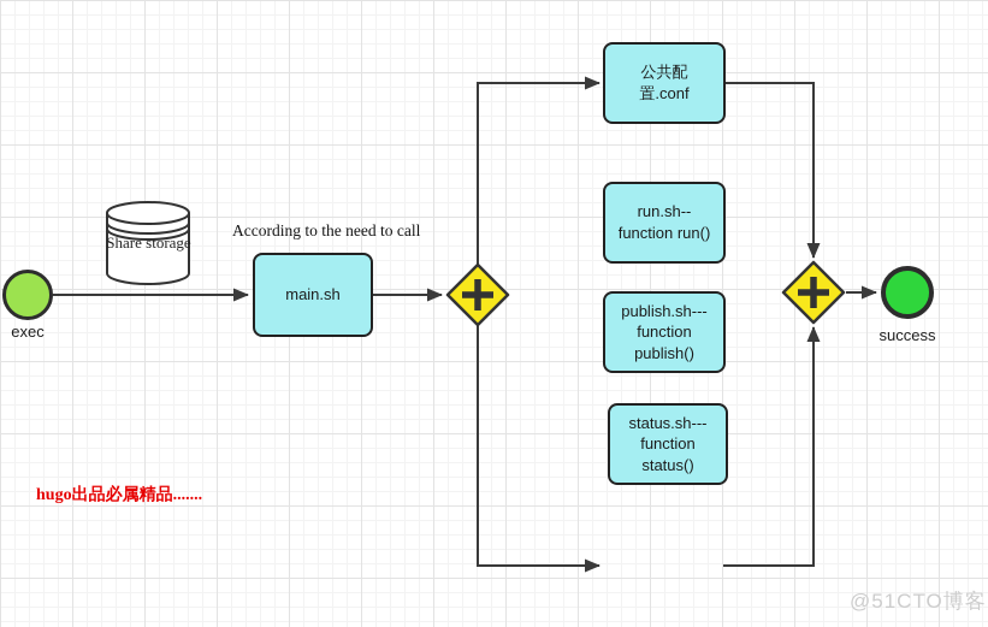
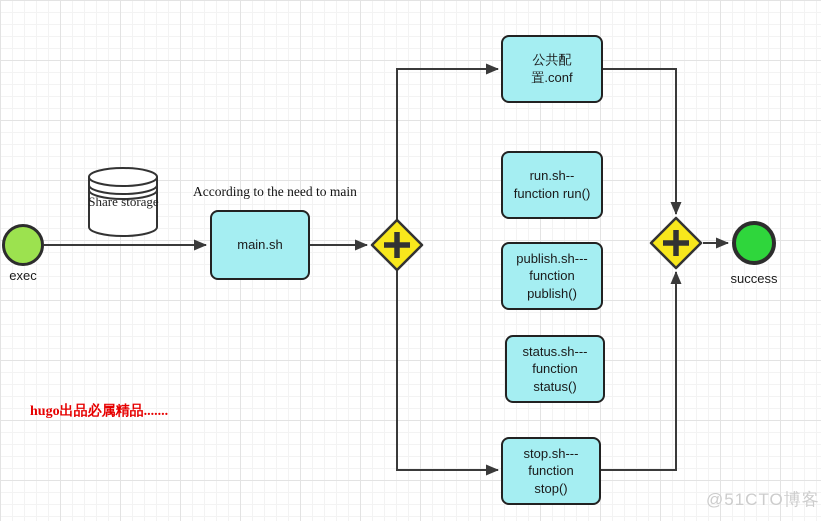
  exec
  Share storage
- According to the need to call
+ According to the need to main
  main.sh
  公共配置.conf
  run.sh-- function run()
  publish.sh--- function publish()
  status.sh--- function status()
+ stop.sh--- function stop()
  success
  hugo出品必属精品.......
  @51CTO博客
